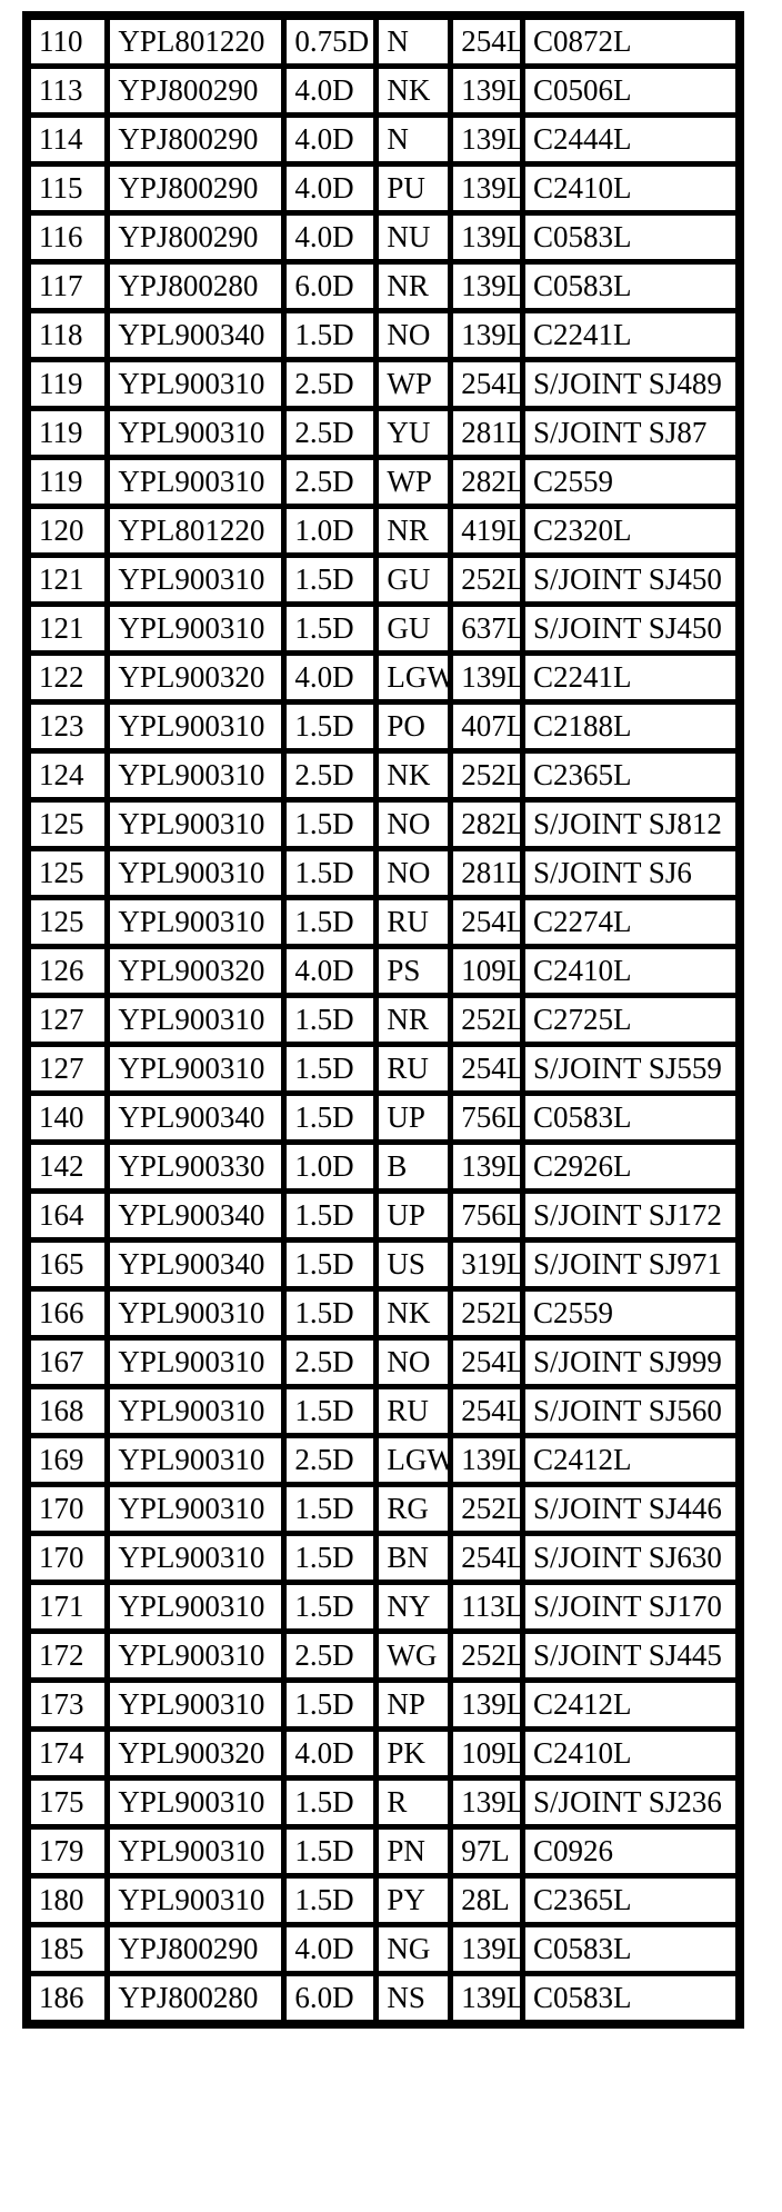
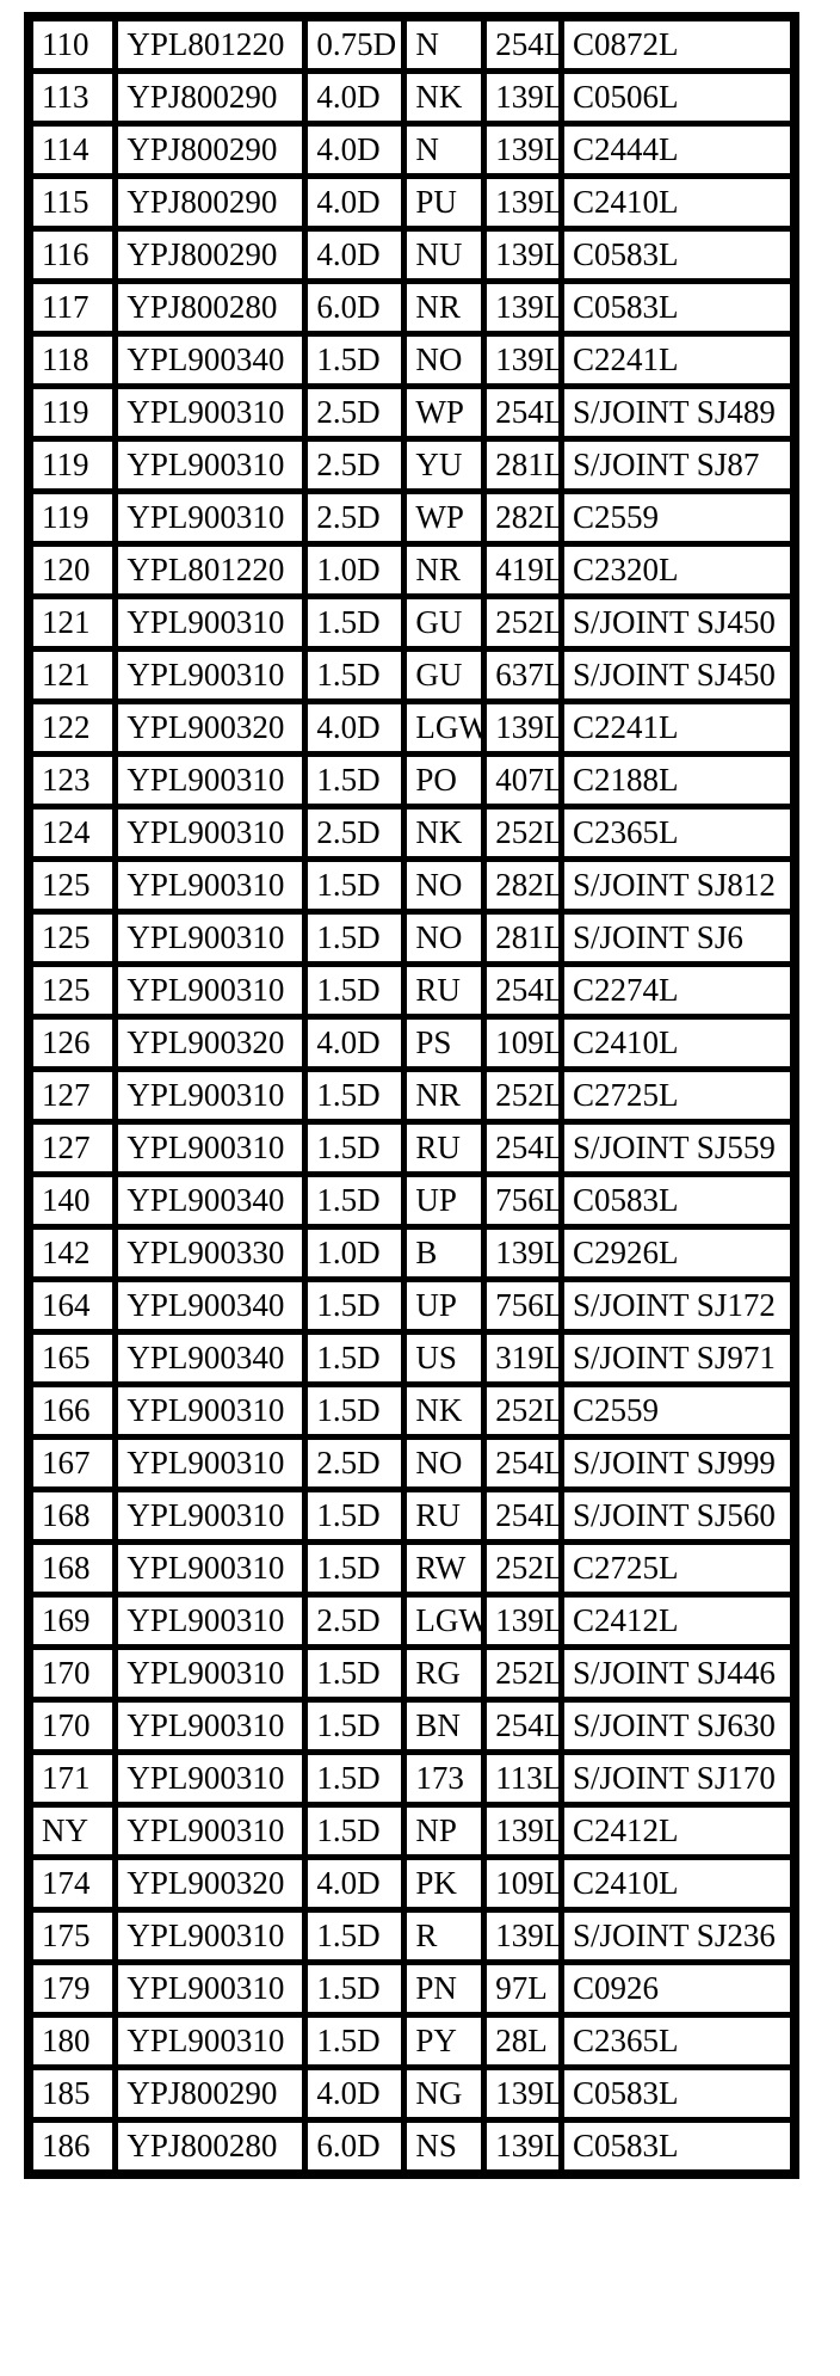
  110	YPL801220	0.75D	N	254L	C0872L
  113	YPJ800290	4.0D	NK	139L	C0506L
  114	YPJ800290	4.0D	N	139L	C2444L
  115	YPJ800290	4.0D	PU	139L	C2410L
  116	YPJ800290	4.0D	NU	139L	C0583L
  117	YPJ800280	6.0D	NR	139L	C0583L
  118	YPL900340	1.5D	NO	139L	C2241L
  119	YPL900310	2.5D	WP	254L	S/JOINT SJ489
  119	YPL900310	2.5D	YU	281L	S/JOINT SJ87
  119	YPL900310	2.5D	WP	282L	C2559
  120	YPL801220	1.0D	NR	419L	C2320L
  121	YPL900310	1.5D	GU	252L	S/JOINT SJ450
  121	YPL900310	1.5D	GU	637L	S/JOINT SJ450
  122	YPL900320	4.0D	LGW	139L	C2241L
  123	YPL900310	1.5D	PO	407L	C2188L
  124	YPL900310	2.5D	NK	252L	C2365L
  125	YPL900310	1.5D	NO	282L	S/JOINT SJ812
  125	YPL900310	1.5D	NO	281L	S/JOINT SJ6
  125	YPL900310	1.5D	RU	254L	C2274L
  126	YPL900320	4.0D	PS	109L	C2410L
  127	YPL900310	1.5D	NR	252L	C2725L
  127	YPL900310	1.5D	RU	254L	S/JOINT SJ559
  140	YPL900340	1.5D	UP	756L	C0583L
  142	YPL900330	1.0D	B	139L	C2926L
  164	YPL900340	1.5D	UP	756L	S/JOINT SJ172
  165	YPL900340	1.5D	US	319L	S/JOINT SJ971
  166	YPL900310	1.5D	NK	252L	C2559
  167	YPL900310	2.5D	NO	254L	S/JOINT SJ999
  168	YPL900310	1.5D	RU	254L	S/JOINT SJ560
+ 168	YPL900310	1.5D	RW	252L	C2725L
  169	YPL900310	2.5D	LGW	139L	C2412L
  170	YPL900310	1.5D	RG	252L	S/JOINT SJ446
  170	YPL900310	1.5D	BN	254L	S/JOINT SJ630
- 171	YPL900310	1.5D	NY	113L	S/JOINT SJ170
+ 171	YPL900310	1.5D	173	113L	S/JOINT SJ170
- 172	YPL900310	2.5D	WG	252L	S/JOINT SJ445
- 173	YPL900310	1.5D	NP	139L	C2412L
+ NY	YPL900310	1.5D	NP	139L	C2412L
  174	YPL900320	4.0D	PK	109L	C2410L
  175	YPL900310	1.5D	R	139L	S/JOINT SJ236
  179	YPL900310	1.5D	PN	97L	C0926
  180	YPL900310	1.5D	PY	28L	C2365L
  185	YPJ800290	4.0D	NG	139L	C0583L
  186	YPJ800280	6.0D	NS	139L	C0583L
